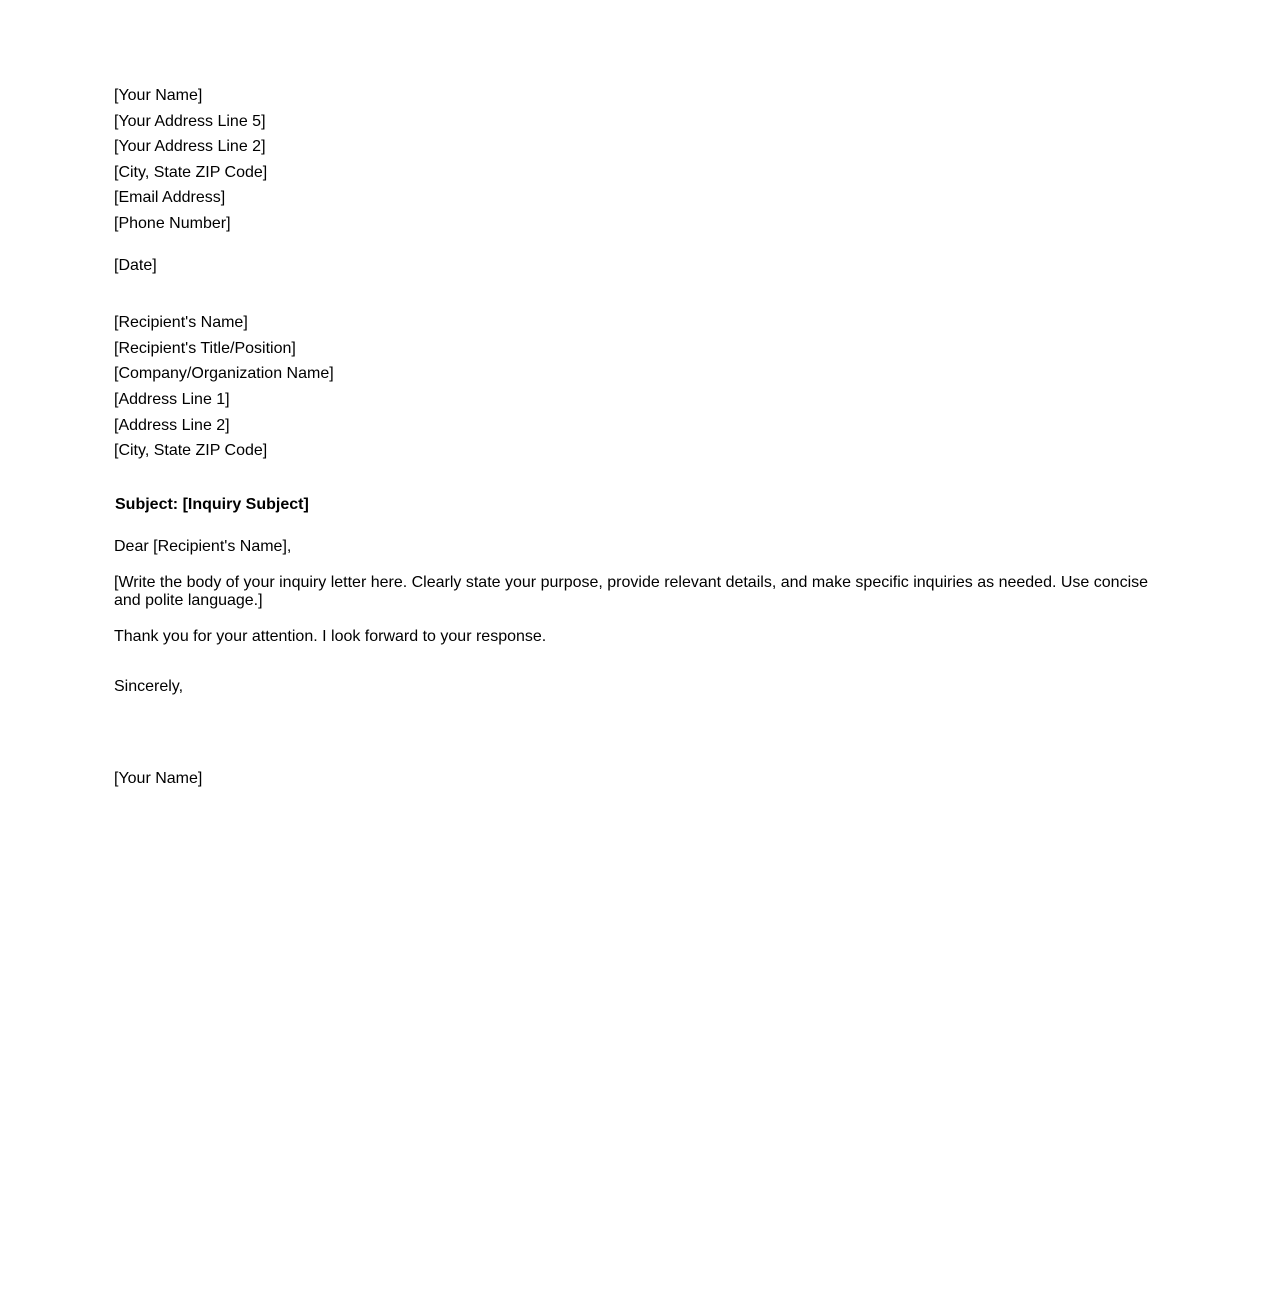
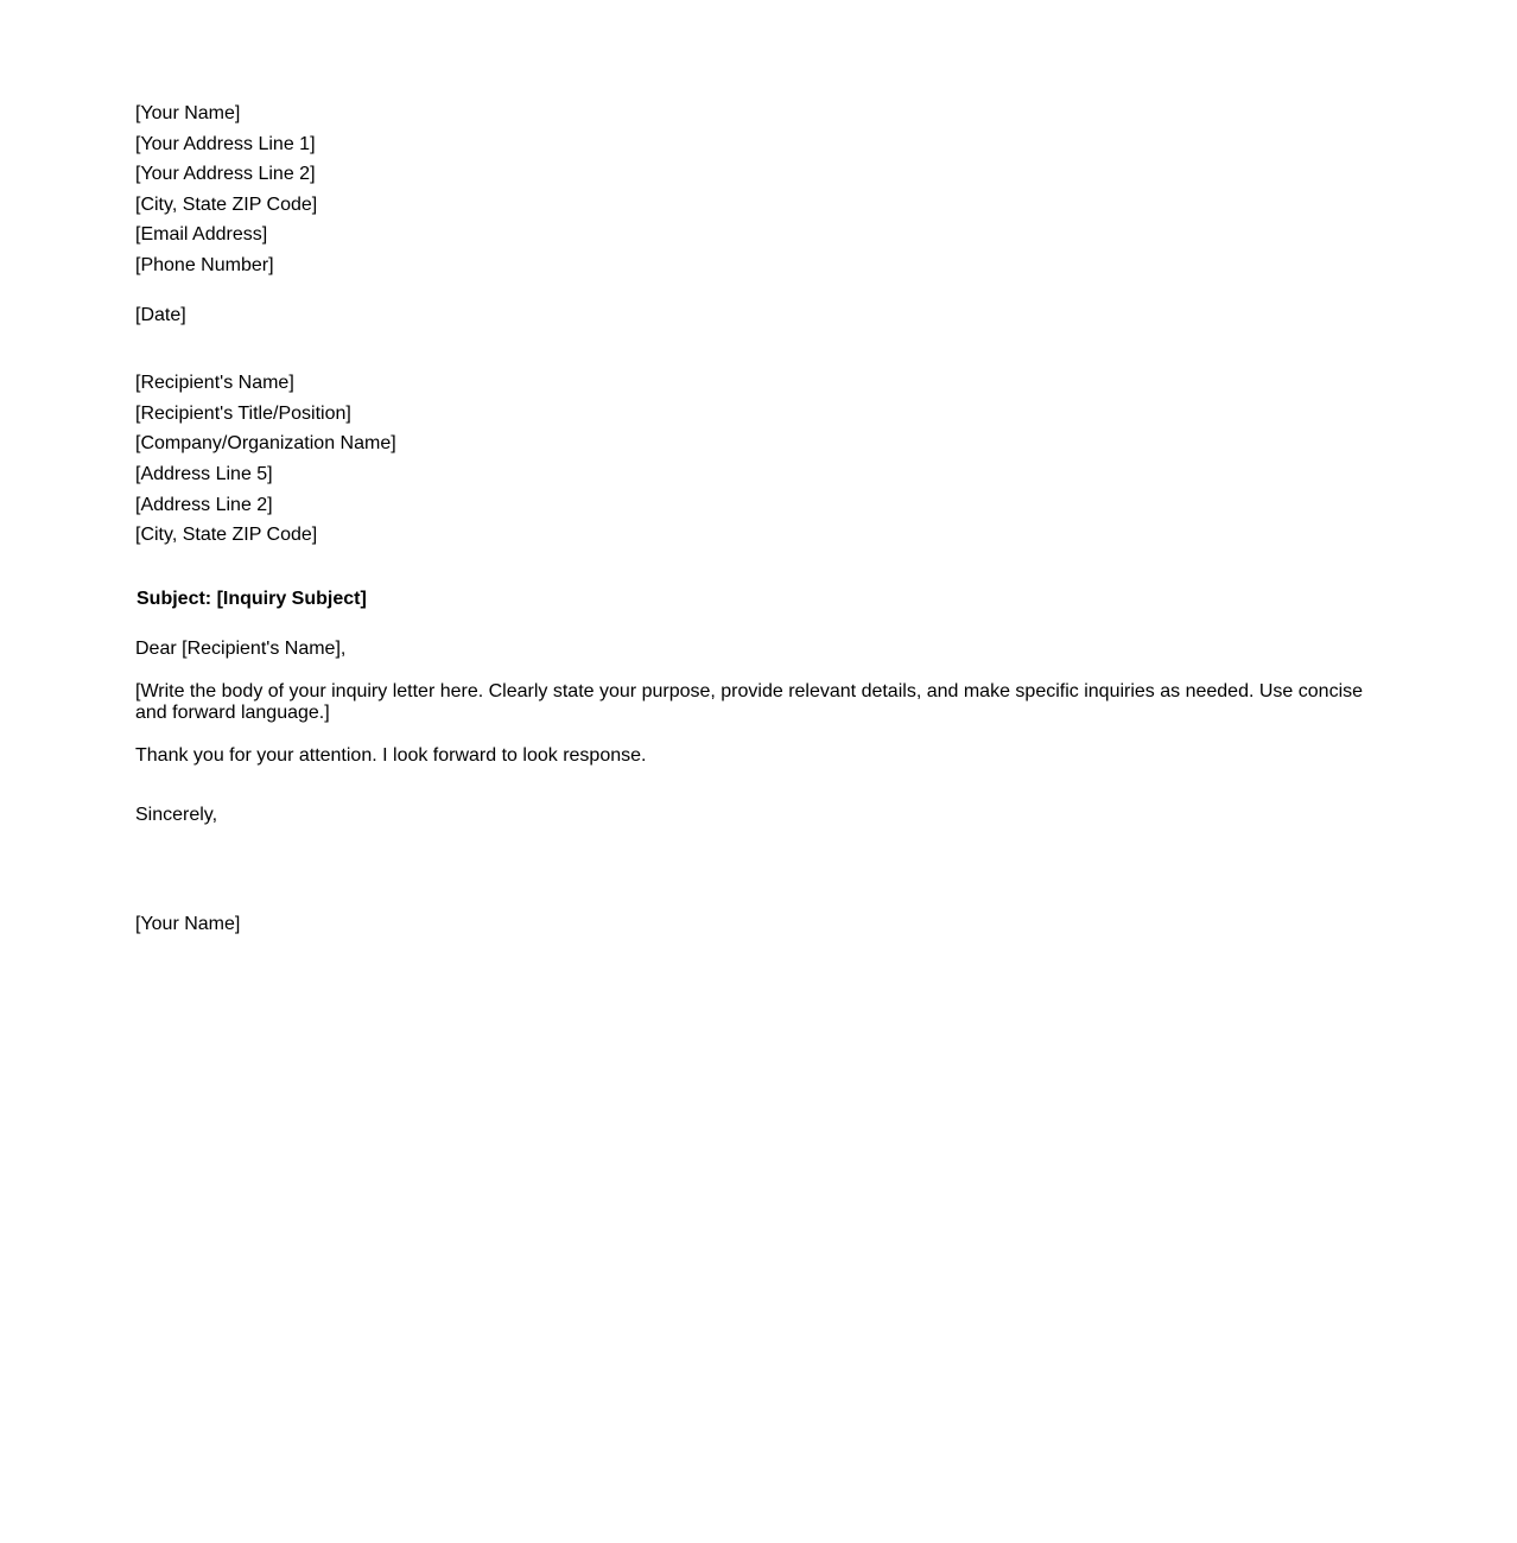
  [Your Name]
- [Your Address Line 5]
+ [Your Address Line 1]
  [Your Address Line 2]
  [City, State ZIP Code]
  [Email Address]
  [Phone Number]
  [Date]
  [Recipient's Name]
  [Recipient's Title/Position]
  [Company/Organization Name]
- [Address Line 1]
+ [Address Line 5]
  [Address Line 2]
  [City, State ZIP Code]
  Subject: [Inquiry Subject]
  Dear [Recipient's Name],
- [Write the body of your inquiry letter here. Clearly state your purpose, provide relevant details, and make specific inquiries as needed. Use concise and polite language.]
+ [Write the body of your inquiry letter here. Clearly state your purpose, provide relevant details, and make specific inquiries as needed. Use concise and forward language.]
- Thank you for your attention. I look forward to your response.
+ Thank you for your attention. I look forward to look response.
  Sincerely,
  [Your Name]
